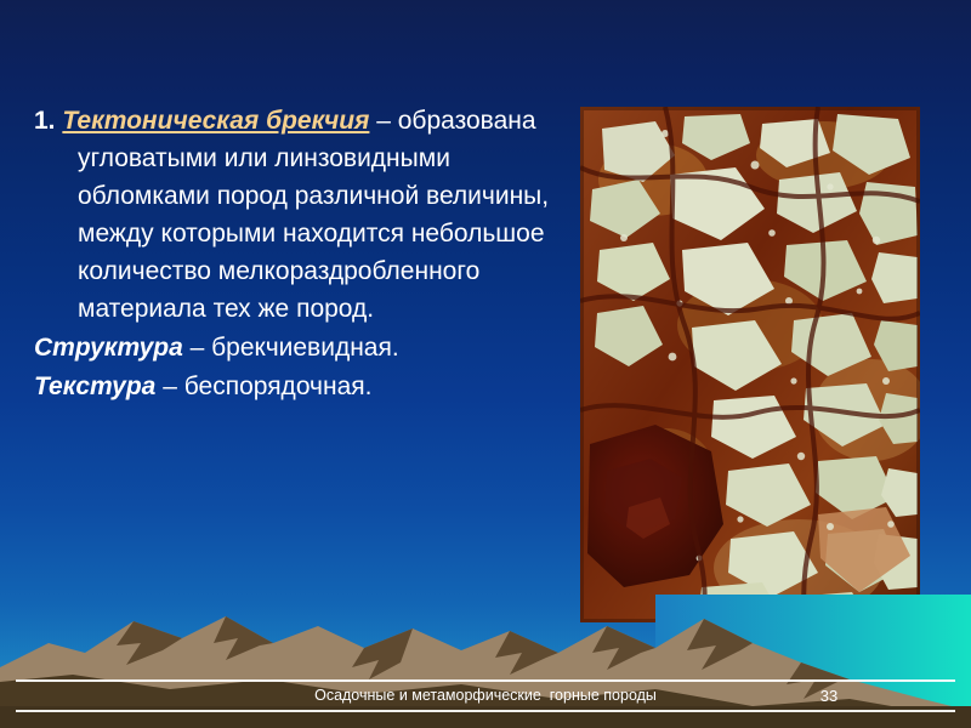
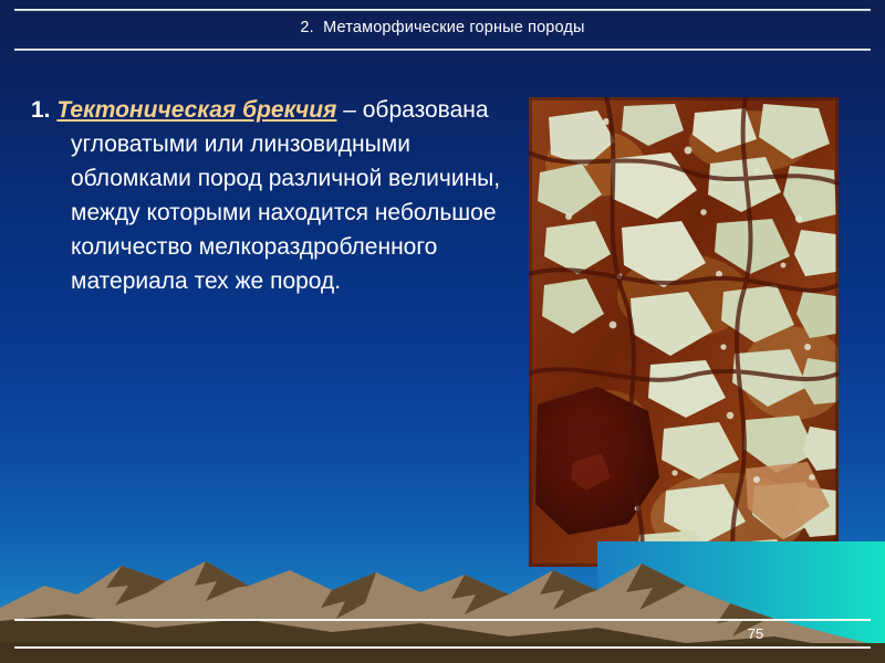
+ 2. Метаморфические горные породы
  1. Тектоническая брекчия – образована угловатыми или линзовидными обломками пород различной величины, между которыми находится небольшое количество мелкораздробленного материала тех же пород.
- Структура – брекчиевидная.
- Текстура – беспорядочная.
- Осадочные и метаморфические горные породы
- 33
+ 75
